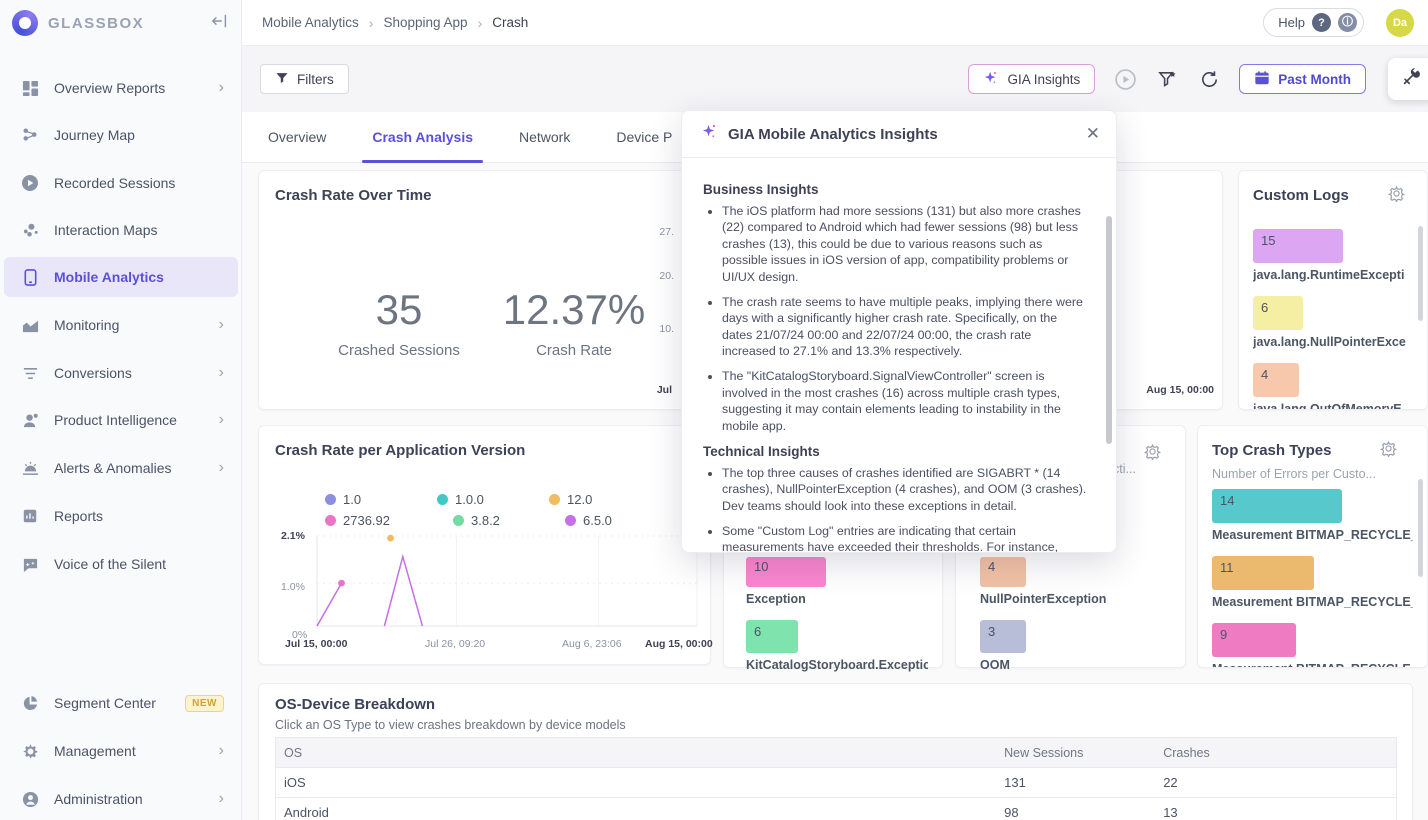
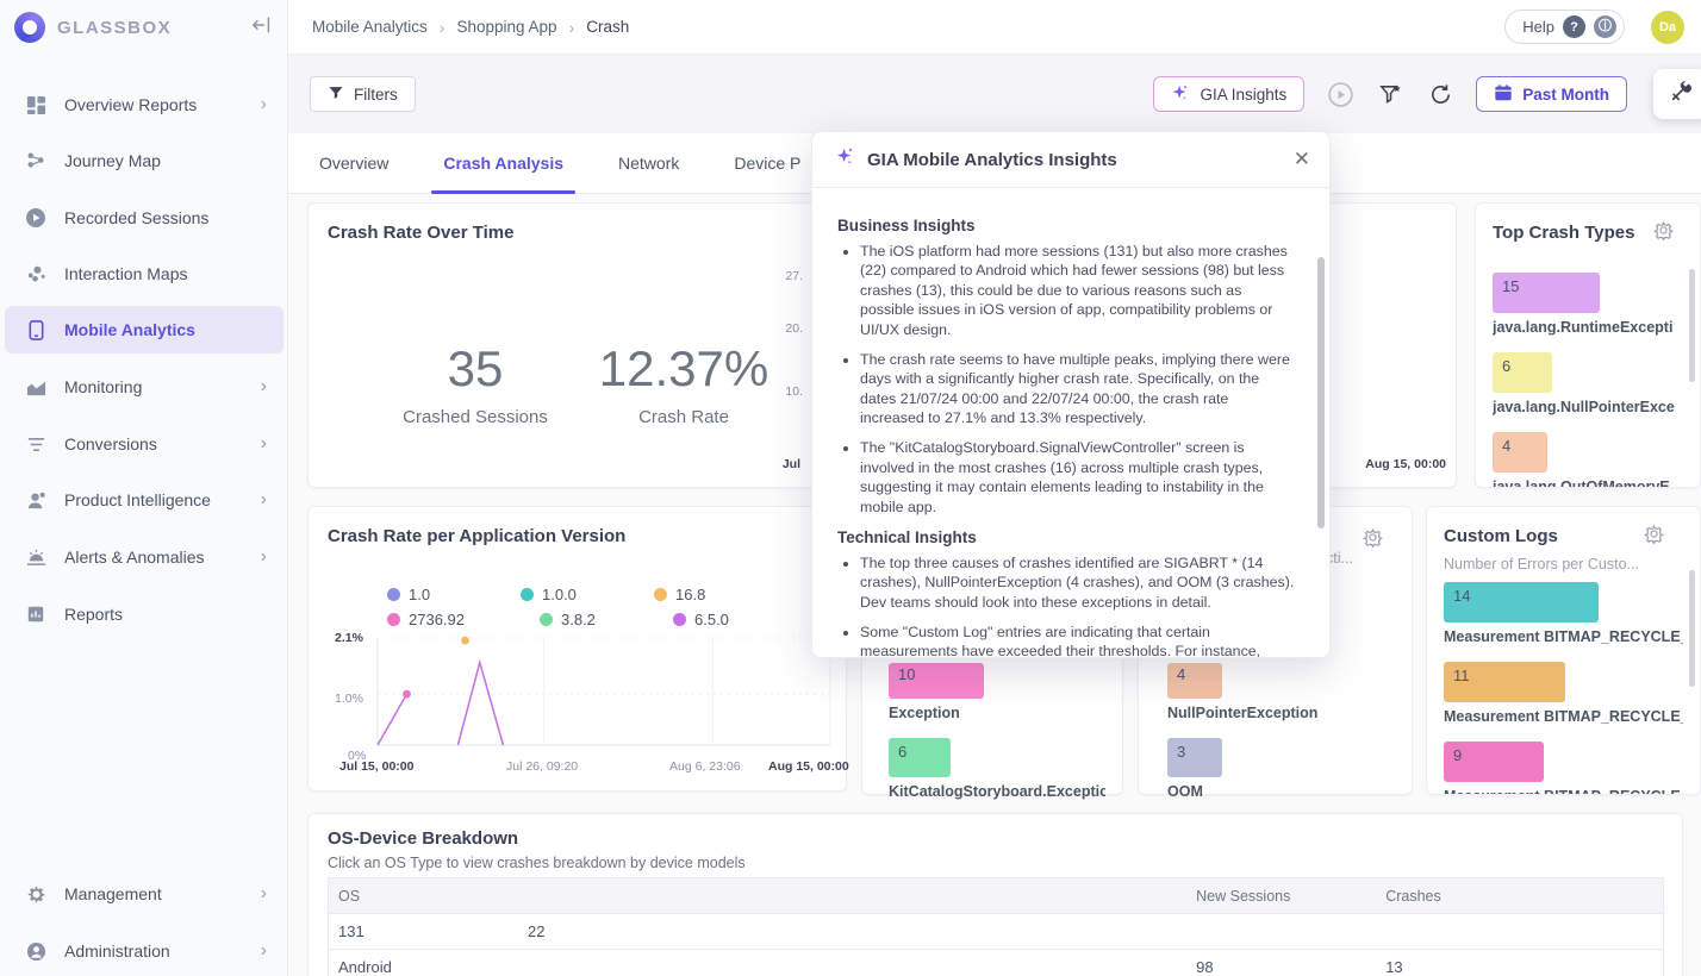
  GLASSBOX
  Overview Reports
  ›
  Journey Map
  Recorded Sessions
  Interaction Maps
  Mobile Analytics
  Monitoring
  ›
  Conversions
  ›
  Product Intelligence
  ›
  Alerts & Anomalies
  ›
  Reports
- Voice of the Silent
- Segment Center
- NEW
  Management
  ›
  Administration
  ›
  Mobile Analytics
  ›
  Shopping App
  ›
  Crash
  Help
  ?
  ⓘ
  Da
  Filters
  GIA Insights
  Past Month
  Overview
  Crash Analysis
  Network
  Device P
  Crash Rate Over Time
  35
  Crashed Sessions
  12.37%
  Crash Rate
  27.
  20.
  10.
  Jul
  Aug 15, 00:00
- Custom Logs
+ Top Crash Types
  15
  java.lang.RuntimeExcepti
  6
  java.lang.NullPointerExce
  4
  Crash Rate per Application Version
  1.0
  1.0.0
- 12.0
+ 16.8
  2736.92
  3.8.2
  6.5.0
  2.1%
  1.0%
  0%
  Jul 15, 00:00
  Jul 26, 09:20
  Aug 6, 23:06
  Aug 15, 00:00
  10
  Exception
  6
  KitCatalogStoryboard.Exceptio
  ti...
  4
  NullPointerException
  3
  OOM
- Top Crash Types
+ Custom Logs
  Number of Errors per Custo...
  14
  Measurement BITMAP_RECYCLE
  11
  Measurement BITMAP_RECYCLE
  9
  OS-Device Breakdown
  Click an OS Type to view crashes breakdown by device models
  OS
  New Sessions
  Crashes
- iOS
  131
  22
  Android
  98
  13
  GIA Mobile Analytics Insights
  ✕
  Business Insights
  The iOS platform had more sessions (131) but also more crashes (22) compared to Android which had fewer sessions (98) but less crashes (13), this could be due to various reasons such as possible issues in iOS version of app, compatibility problems or UI/UX design.
  The crash rate seems to have multiple peaks, implying there were days with a significantly higher crash rate. Specifically, on the dates 21/07/24 00:00 and 22/07/24 00:00, the crash rate increased to 27.1% and 13.3% respectively.
  The "KitCatalogStoryboard.SignalViewController" screen is involved in the most crashes (16) across multiple crash types, suggesting it may contain elements leading to instability in the mobile app.
  Technical Insights
  The top three causes of crashes identified are SIGABRT * (14 crashes), NullPointerException (4 crashes), and OOM (3 crashes). Dev teams should look into these exceptions in detail.
